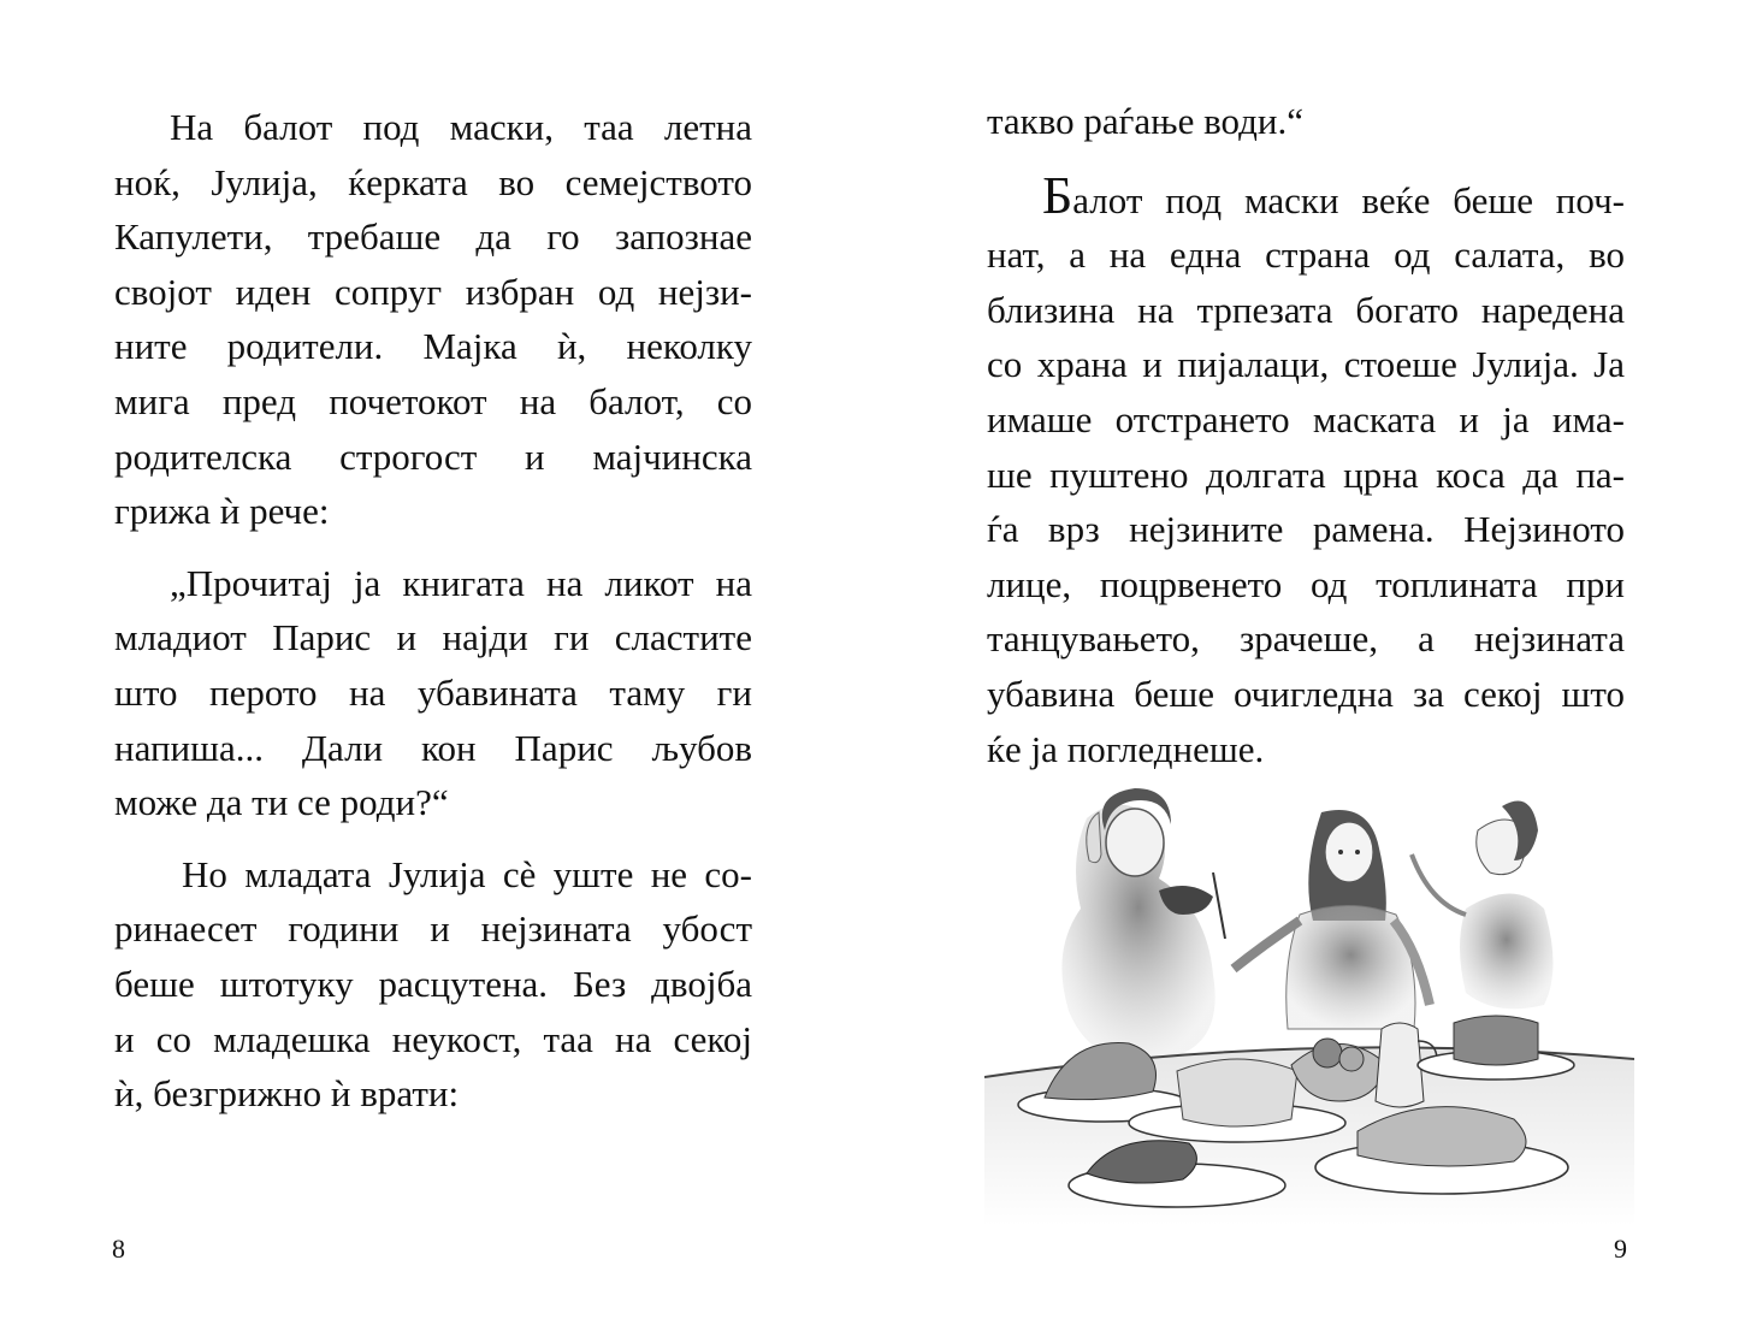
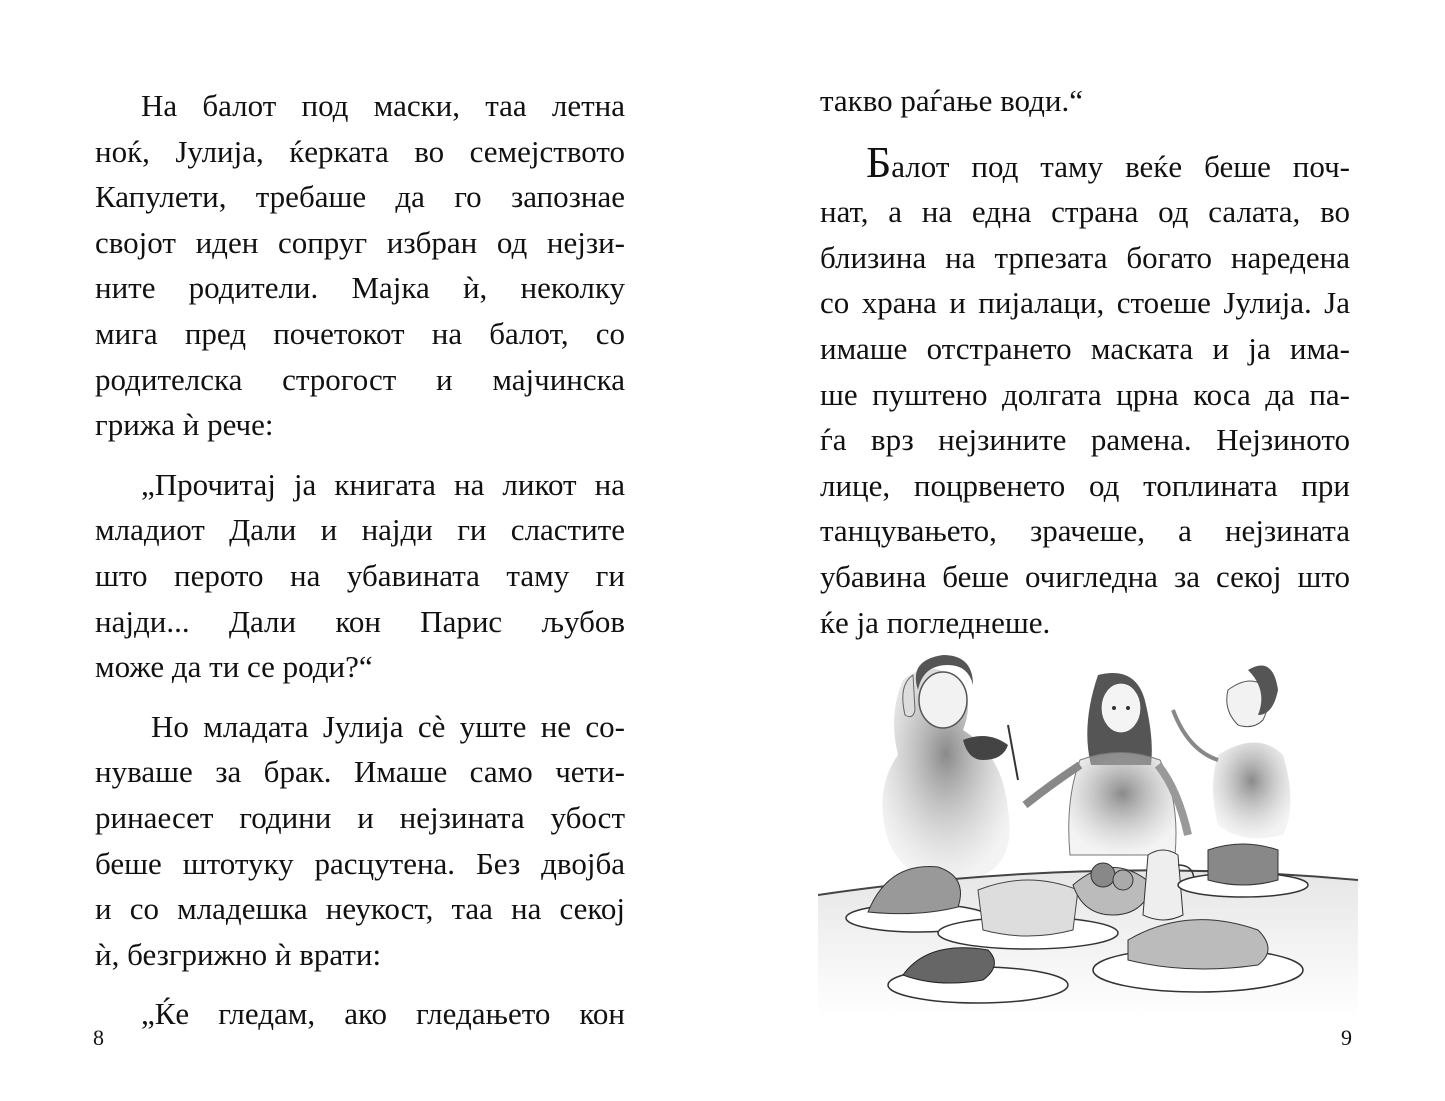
  На балот под маски, таа летна
  ноќ, Јулија, ќерката во семејството
  Капулети, требаше да го запознае
  својот иден сопруг избран од нејзи-
  ните родители. Мајка ѝ, неколку
  мига пред почетокот на балот, со
  родителска строгост и мајчинска
  грижа ѝ рече:
  „Прочитај ја книгата на ликот на
- младиот Парис и најди ги сластите
+ младиот Дали и најди ги сластите
  што перото на убавината таму ги
- напиша... Дали кон Парис љубов
+ најди... Дали кон Парис љубов
  може да ти се роди?“
  Но младата Јулија сѐ уште не со-
+ нуваше за брак. Имаше само чети-
  ринаесет години и нејзината убост
  беше штотуку расцутена. Без двојба
  и со младешка неукост, таа на секој
  ѝ, безгрижно ѝ врати:
+ „Ќе гледам, ако гледањето кон
  8
  такво раѓање води.“
- Балот под маски веќе беше поч-
+ Балот под таму веќе беше поч-
  нат, а на една страна од салата, во
  близина на трпезата богато наредена
  со храна и пијалаци, стоеше Јулија. Ја
  имаше отстрането маската и ја има-
  ше пуштено долгата црна коса да па-
  ѓа врз нејзините рамена. Нејзиното
  лице, поцрвенето од топлината при
  танцувањето, зрачеше, а нејзината
  убавина беше очигледна за секој што
  ќе ја погледнеше.
  9
